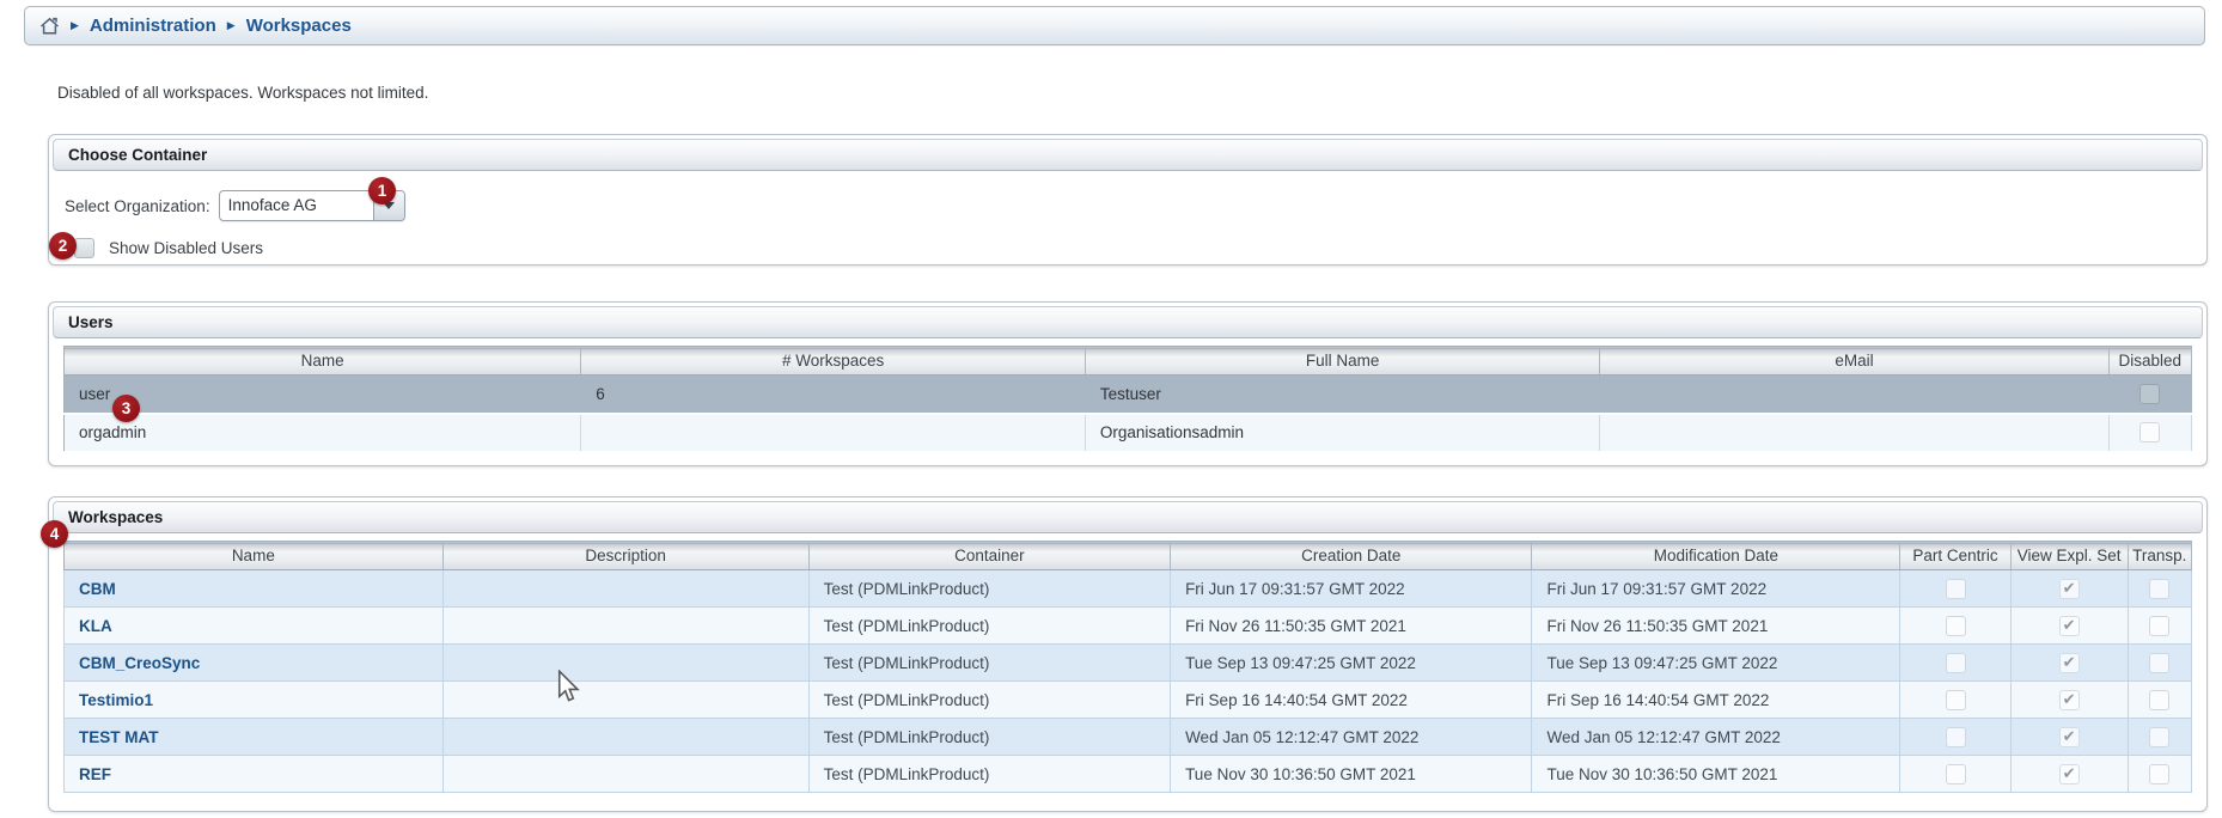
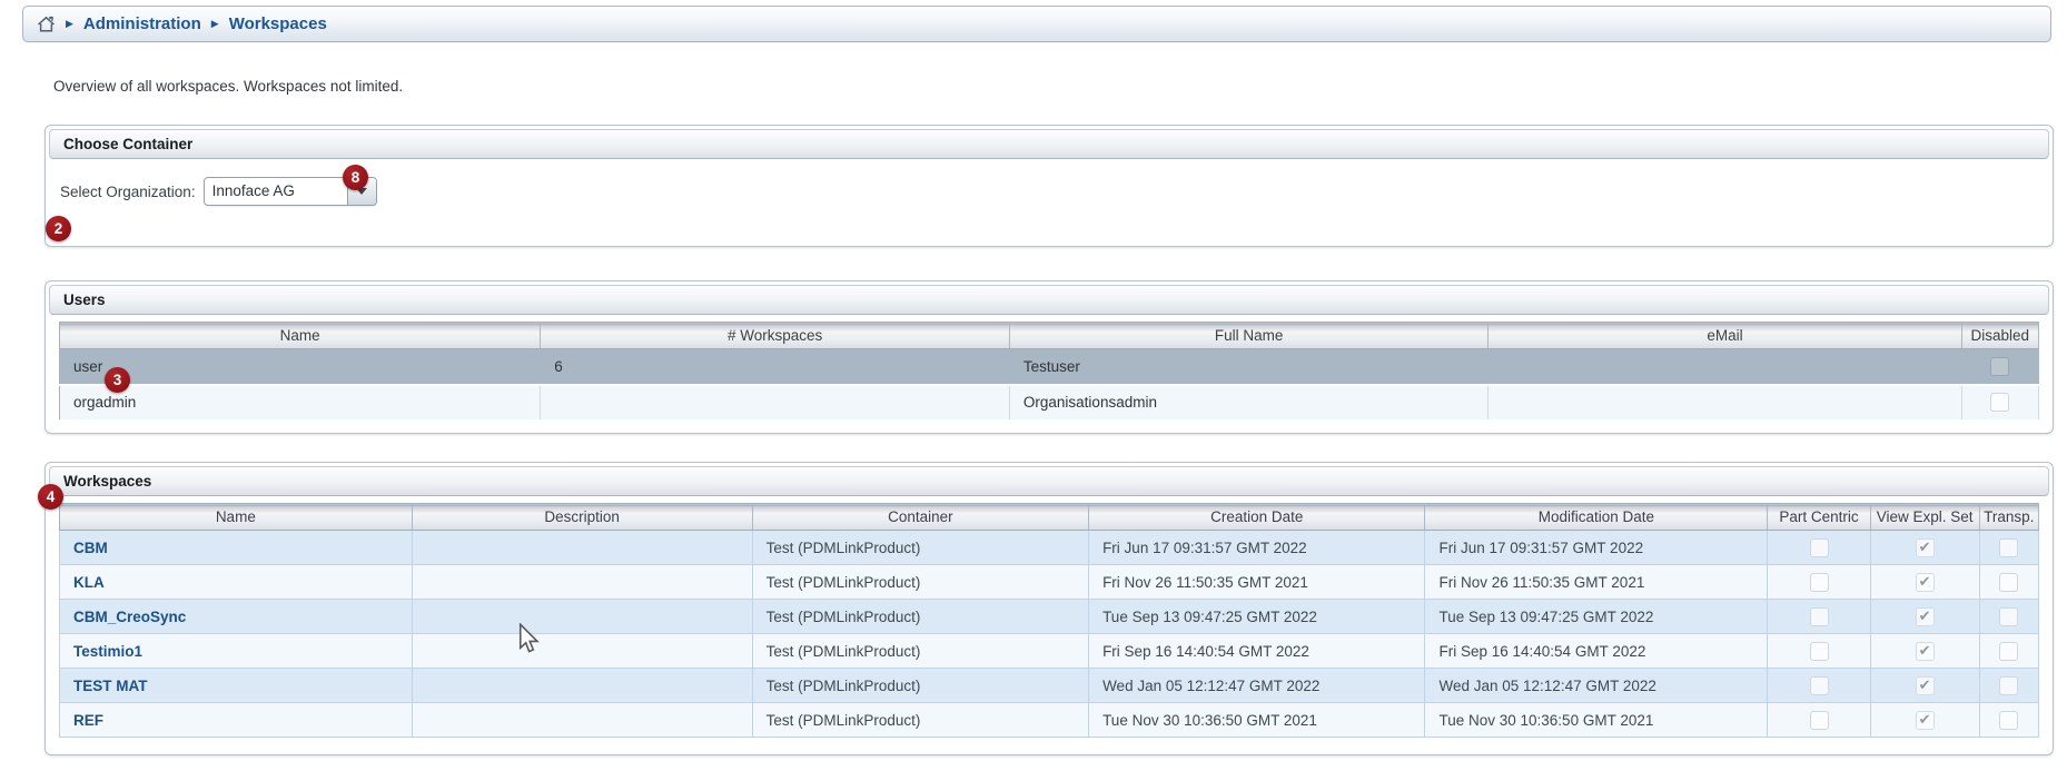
  ▶
  Administration
  ▶
  Workspaces
- Disabled of all workspaces. Workspaces not limited.
+ Overview of all workspaces. Workspaces not limited.
  Choose Container
  Select Organization:
  Innoface AG
- Show Disabled Users
  Users
  Name	# Workspaces	Full Name	eMail	Disabled
  user	6	Testuser
  orgadmin		Organisationsadmin
  Workspaces
  Name	Description	Container	Creation Date	Modification Date	Part Centric	View Expl. Set	Transp.
  CBM		Test (PDMLinkProduct)	Fri Jun 17 09:31:57 GMT 2022	Fri Jun 17 09:31:57 GMT 2022
  KLA		Test (PDMLinkProduct)	Fri Nov 26 11:50:35 GMT 2021	Fri Nov 26 11:50:35 GMT 2021
  CBM_CreoSync		Test (PDMLinkProduct)	Tue Sep 13 09:47:25 GMT 2022	Tue Sep 13 09:47:25 GMT 2022
  Testimio1		Test (PDMLinkProduct)	Fri Sep 16 14:40:54 GMT 2022	Fri Sep 16 14:40:54 GMT 2022
  TEST MAT		Test (PDMLinkProduct)	Wed Jan 05 12:12:47 GMT 2022	Wed Jan 05 12:12:47 GMT 2022
  REF		Test (PDMLinkProduct)	Tue Nov 30 10:36:50 GMT 2021	Tue Nov 30 10:36:50 GMT 2021
- 1
+ 8
  2
  3
  4
